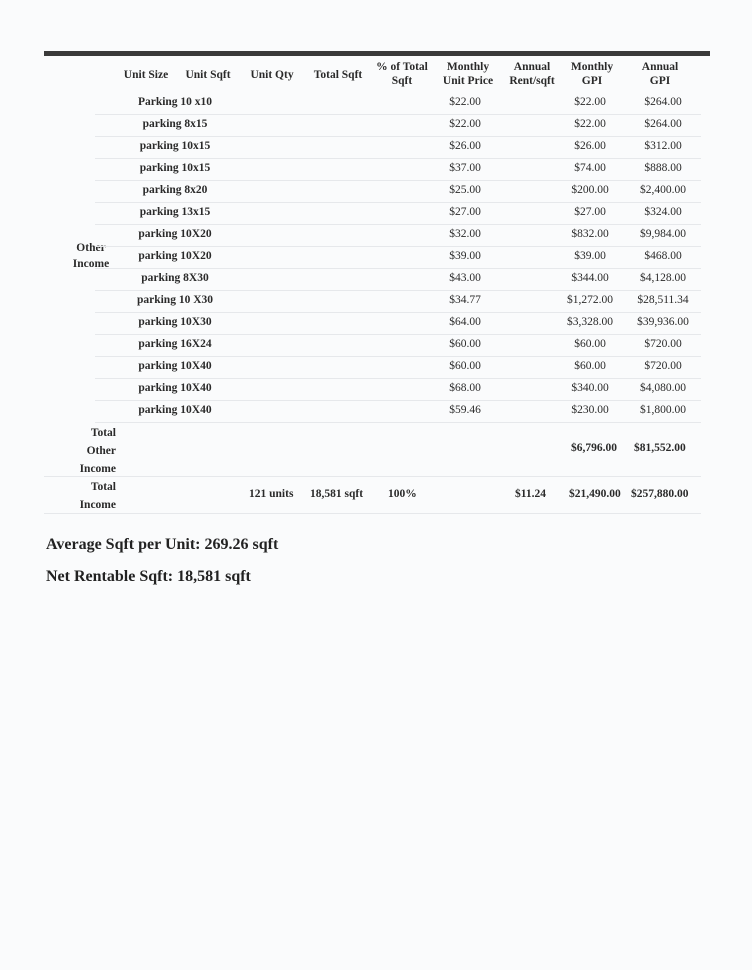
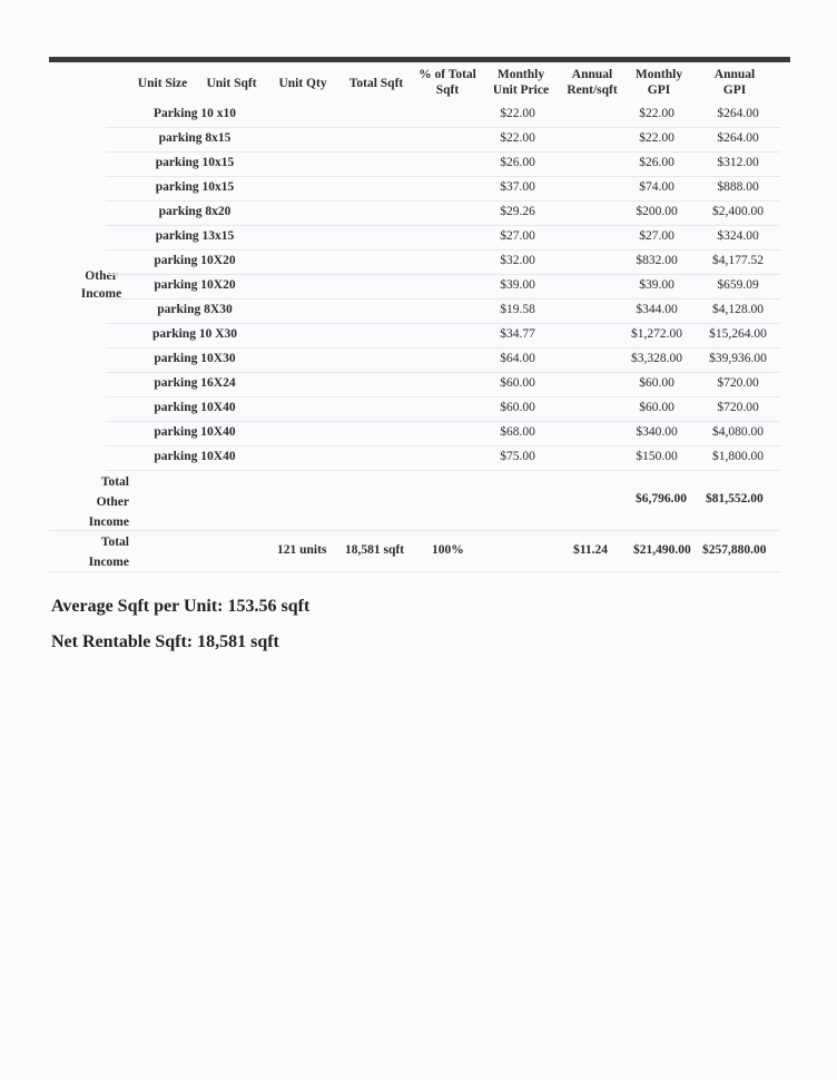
  Unit Size
  Unit Sqft
  Unit Qty
  Total Sqft
  % of Total Sqft
  Monthly Unit Price
  Annual Rent/sqft
  Monthly GPI
  Annual GPI
  Other Income
  Parking 10 x10
  $22.00
  $22.00
  $264.00
  parking 8x15
  $22.00
  $22.00
  $264.00
  parking 10x15
  $26.00
  $26.00
  $312.00
  parking 10x15
  $37.00
  $74.00
  $888.00
  parking 8x20
- $25.00
+ $29.26
  $200.00
  $2,400.00
  parking 13x15
  $27.00
  $27.00
  $324.00
  parking 10X20
  $32.00
  $832.00
- $9,984.00
+ $4,177.52
  parking 10X20
  $39.00
  $39.00
- $468.00
+ $659.09
  parking 8X30
- $43.00
+ $19.58
  $344.00
  $4,128.00
  parking 10 X30
  $34.77
  $1,272.00
- $28,511.34
+ $15,264.00
  parking 10X30
  $64.00
  $3,328.00
  $39,936.00
  parking 16X24
  $60.00
  $60.00
  $720.00
  parking 10X40
  $60.00
  $60.00
  $720.00
  parking 10X40
  $68.00
  $340.00
  $4,080.00
  parking 10X40
- $59.46
+ $75.00
- $230.00
+ $150.00
  $1,800.00
  Total
  Other
  Income
  $6,796.00
  $81,552.00
  Total
  Income
  121 units
  18,581 sqft
  100%
  $11.24
  $21,490.00
  $257,880.00
- Average Sqft per Unit: 269.26 sqft
+ Average Sqft per Unit: 153.56 sqft
  Net Rentable Sqft: 18,581 sqft
